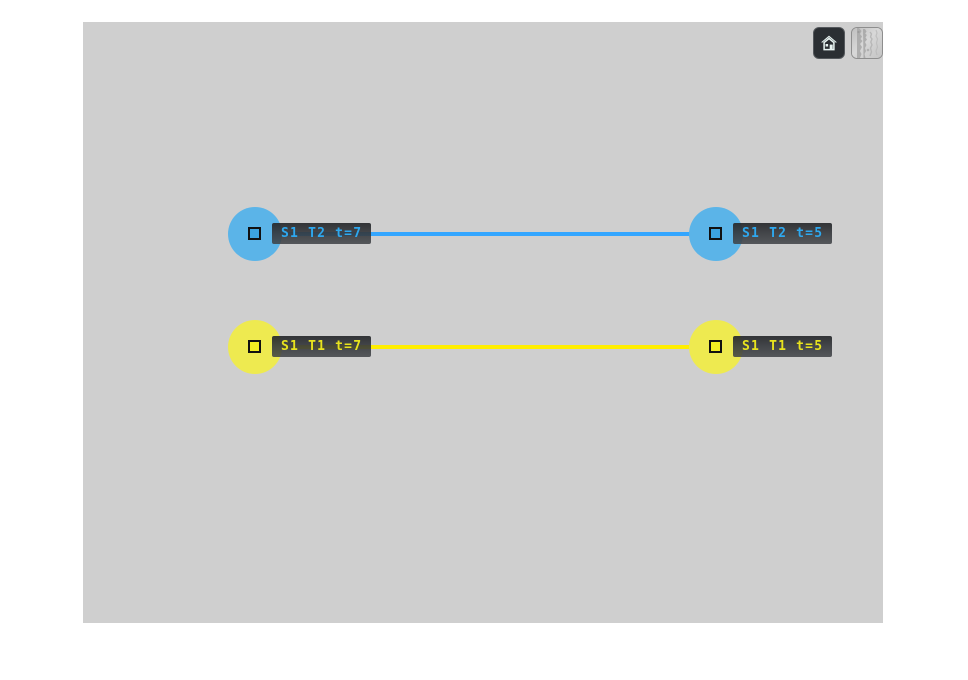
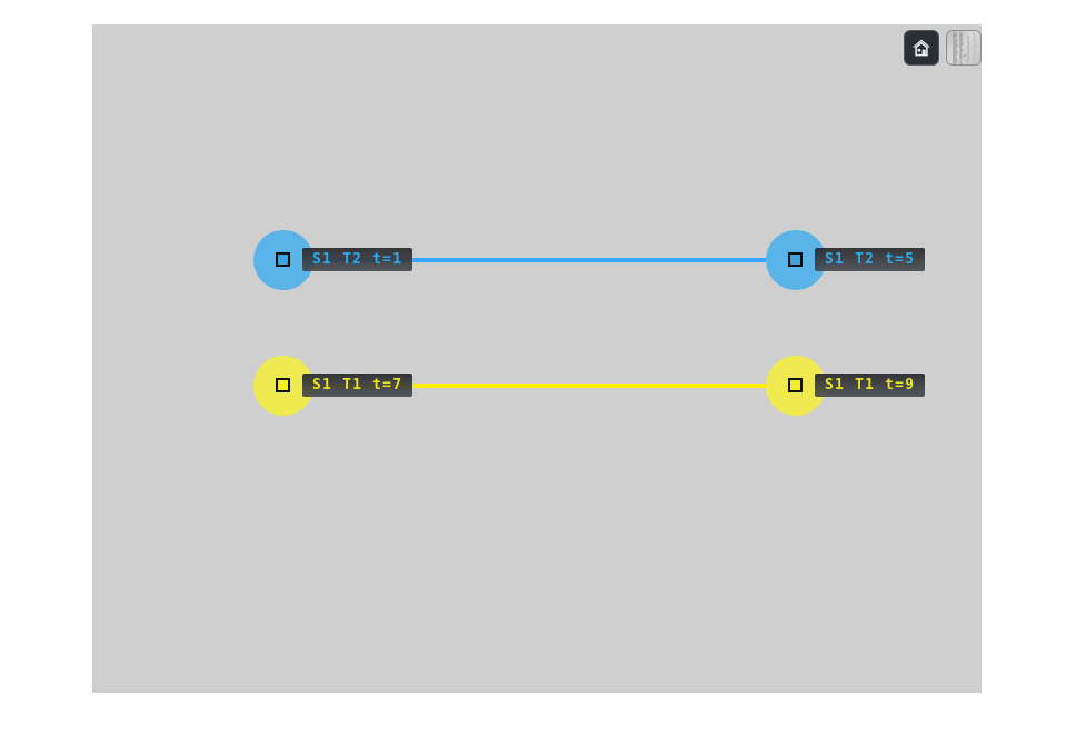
- S1 T2 t=7
+ S1 T2 t=1
  S1 T2 t=5
  S1 T1 t=7
- S1 T1 t=5
+ S1 T1 t=9
